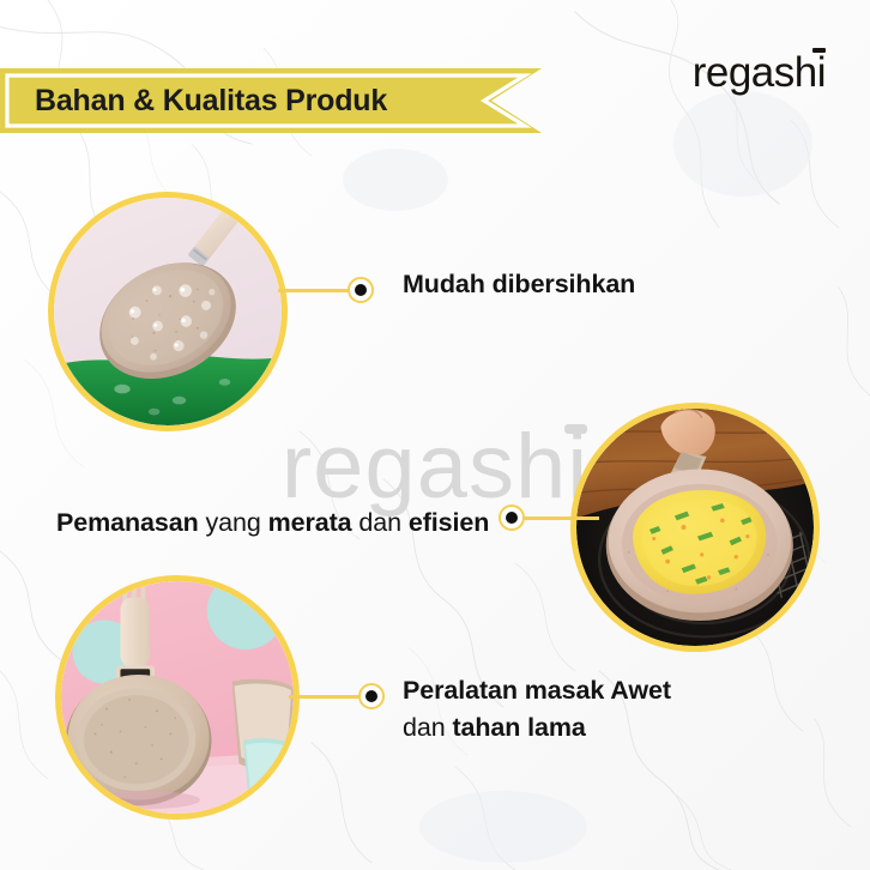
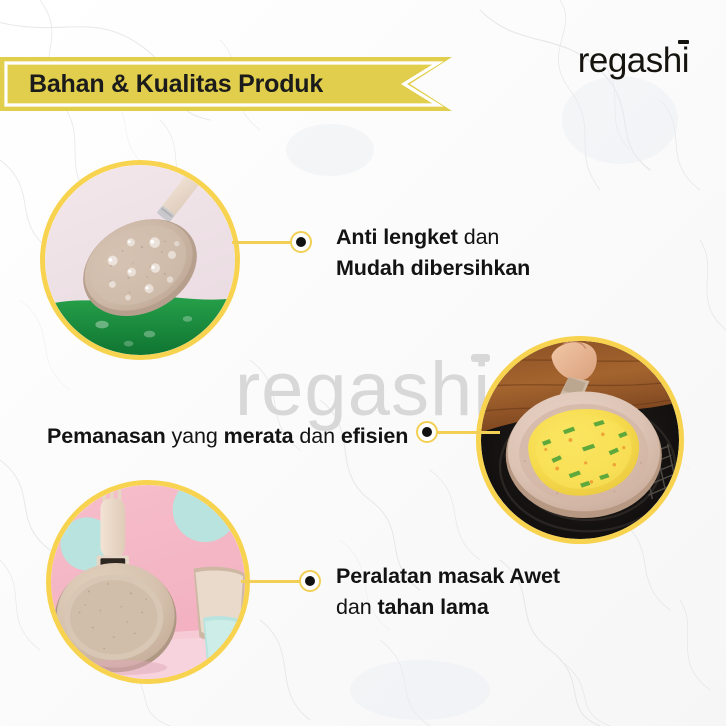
  regashi
  Bahan & Kualitas Produk
  regashi
+ Anti lengket dan
  Mudah dibersihkan
  Pemanasan yang merata dan efisien
  Peralatan masak Awet
  dan tahan lama
